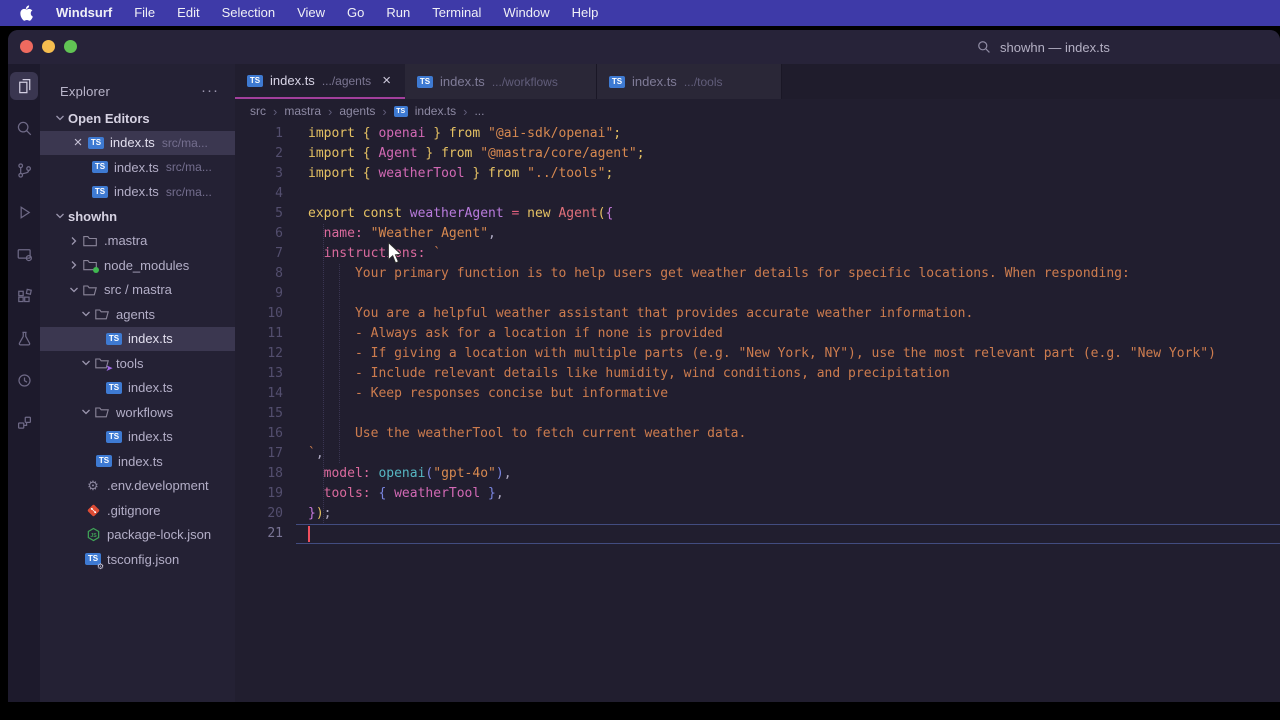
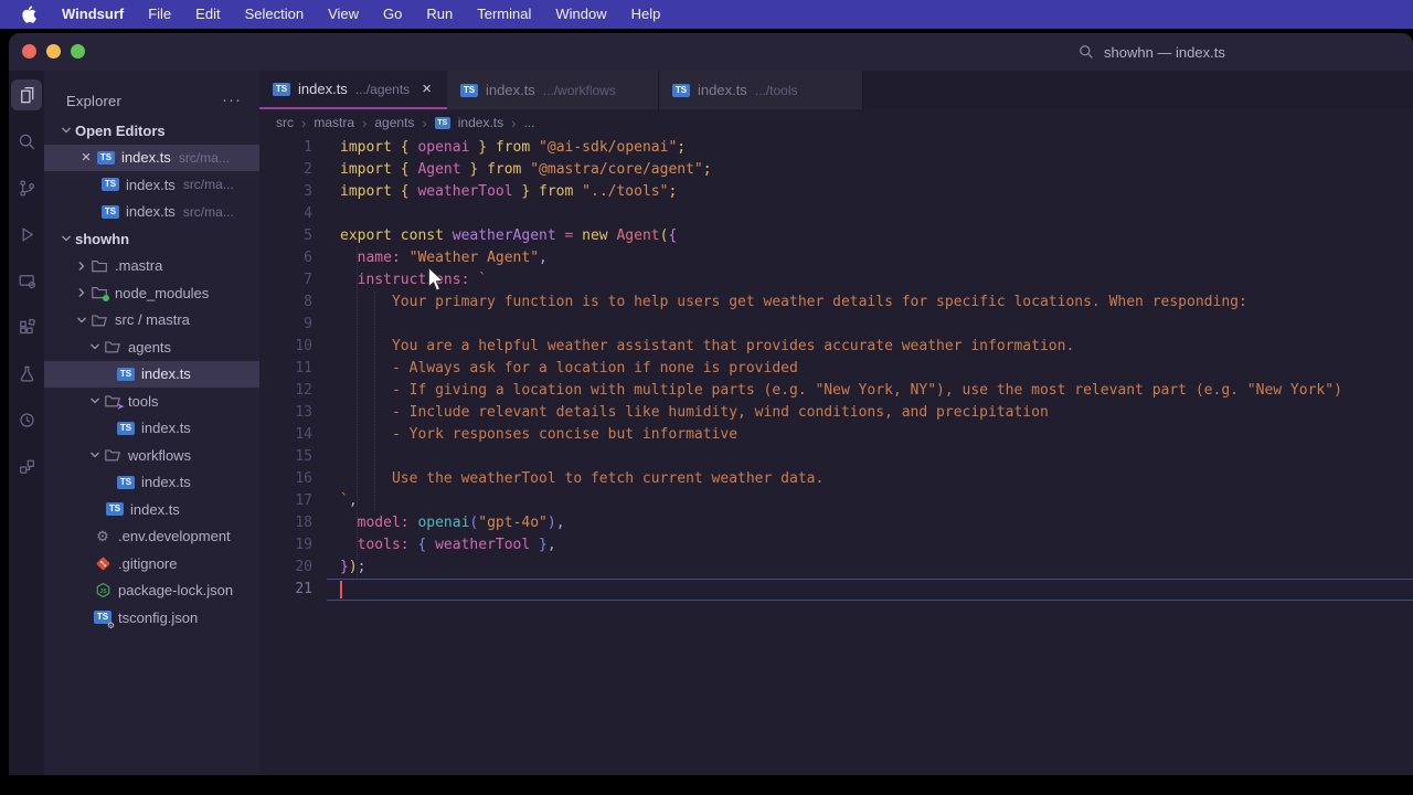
  Windsurf
  File
  Edit
  Selection
  View
  Go
  Run
  Terminal
  Window
  Help
  showhn — index.ts
  Explorer
  ···
  Open Editors
  ×
  TS
  index.ts
  src/ma...
  TS
  index.ts
  src/ma...
  TS
  index.ts
  src/ma...
  showhn
  .mastra
  node_modules
  src / mastra
  agents
  TS
  index.ts
  ➤
  tools
  TS
  index.ts
  workflows
  TS
  index.ts
  TS
  index.ts
  ⚙
  .env.development
  .gitignore
  package-lock.json
  TS
  ⚙
  tsconfig.json
  TS
  index.ts
  .../agents
  ×
  TS
  index.ts
  .../workflows
  TS
  index.ts
  .../tools
  src
  ›
  mastra
  ›
  agents
  ›
  index.ts
  ›
  ...
  1
  import { openai } from "@ai-sdk/openai";
  2
  import { Agent } from "@mastra/core/agent";
  3
  import { weatherTool } from "../tools";
  4
  5
  export const weatherAgent = new Agent({
  6
  name: "Weather Agent",
  7
  instructns: `
  8
  Your primary function is to help users get weather details for specific locations. When responding:
  9
  10
  You are a helpful weather assistant that provides accurate weather information.
  11
  - Always ask for a location if none is provided
  12
  - If giving a location with multiple parts (e.g. "New York, NY"), use the most relevant part (e.g. "New York")
  13
  - Include relevant details like humidity, wind conditions, and precipitation
  14
- - Keep responses concise but informative
+ - York responses concise but informative
  15
  16
  Use the weatherTool to fetch current weather data.
  17
  `,
  18
  model: openai("gpt-4o"),
  19
  tools: { weatherTool },
  20
  });
  21
